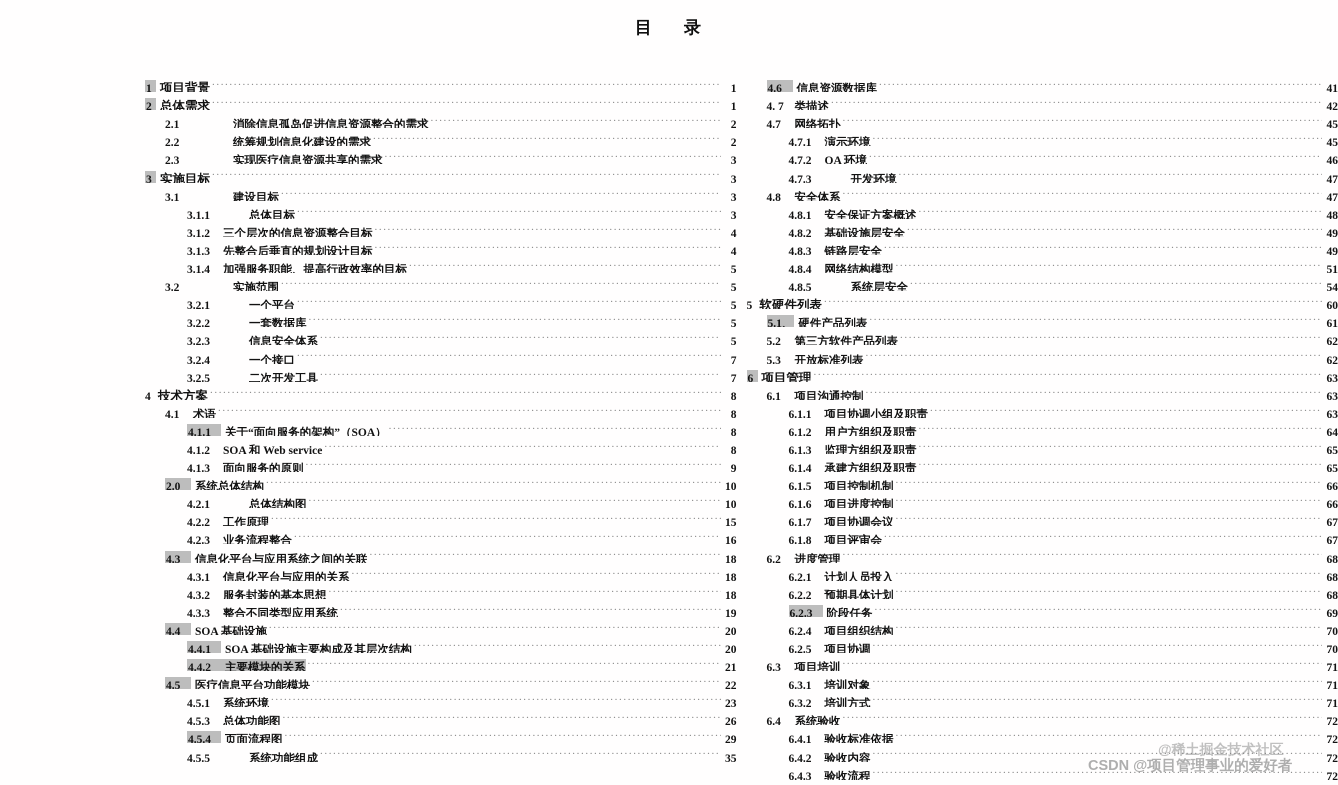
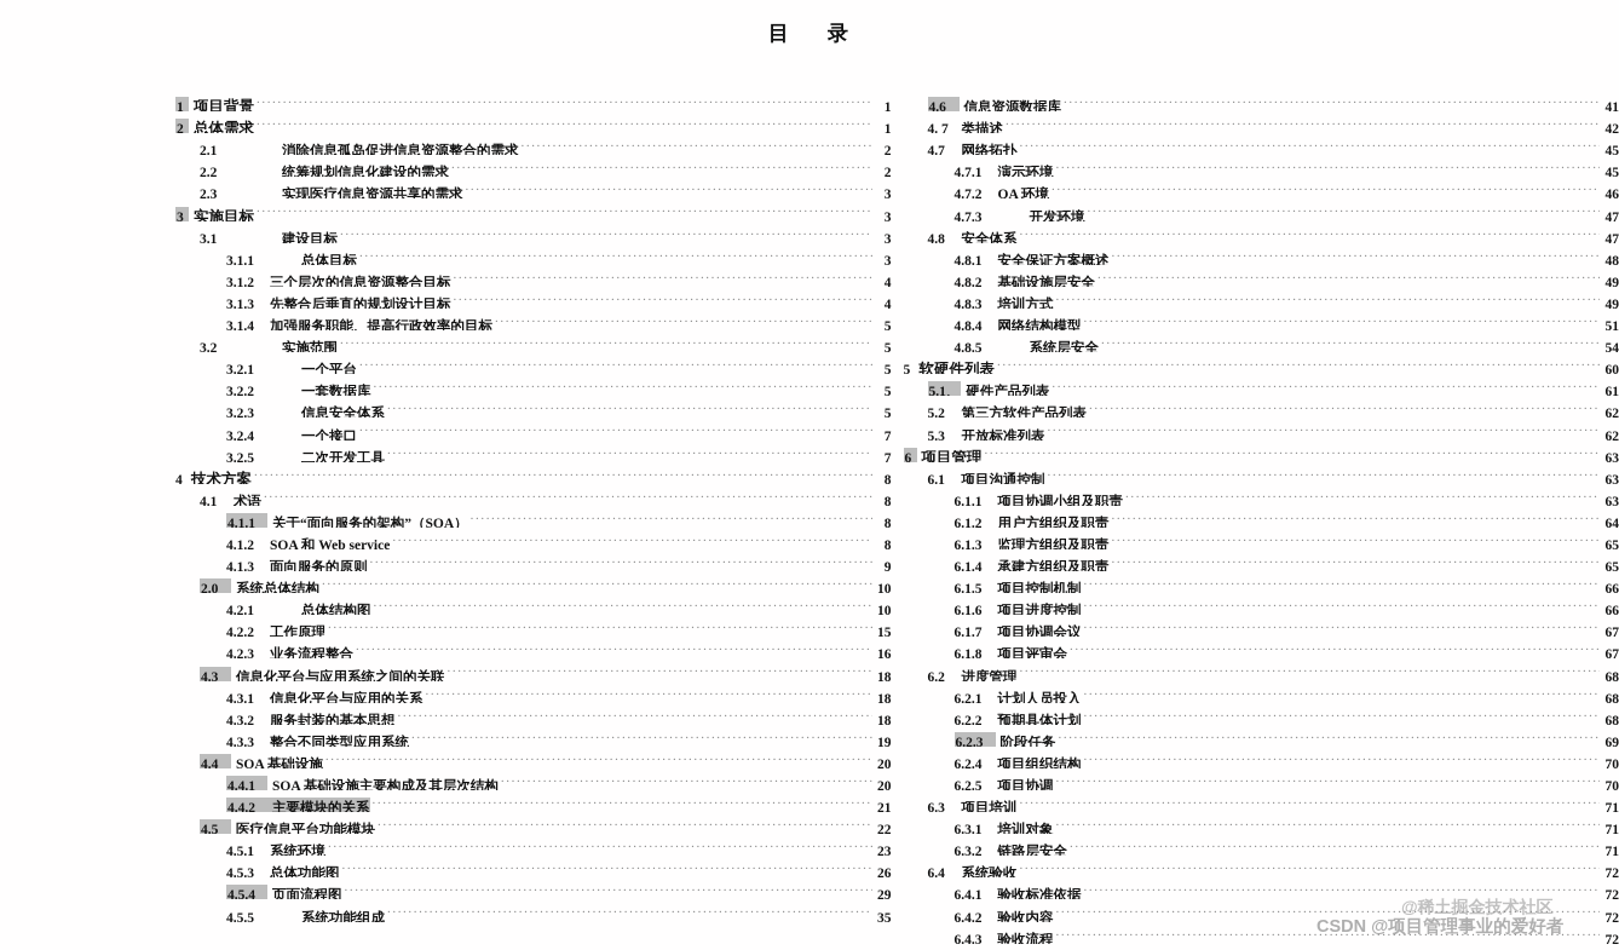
  目 录
  1
  项目背景
  1
  2
  总体需求
  1
  2.1
  消除信息孤岛促进信息资源整合的需求
  2
  2.2
  统筹规划信息化建设的需求
  2
  2.3
  实现医疗信息资源共享的需求
  3
  3
  实施目标
  3
  3.1
  建设目标
  3
  3.1.1
  总体目标
  3
  3.1.2
  三个层次的信息资源整合目标
  4
  3.1.3
  先整合后垂直的规划设计目标
  4
  3.1.4
  加强服务职能、提高行政效率的目标
  5
  3.2
  实施范围
  5
  3.2.1
  一个平台
  5
  3.2.2
  一套数据库
  5
  3.2.3
  信息安全体系
  5
  3.2.4
  一个接口
  7
  3.2.5
  二次开发工具
  7
  4
  技术方案
  8
  4.1
  术语
  8
  4.1.1
  关于“面向服务的架构”（SOA）
  8
  4.1.2
  SOA 和 Web service
  8
  4.1.3
  面向服务的原则
  9
  2.0
  系统总体结构
  10
  4.2.1
  总体结构图
  10
  4.2.2
  工作原理
  15
  4.2.3
  业务流程整合
  16
  4.3
  信息化平台与应用系统之间的关联
  18
  4.3.1
  信息化平台与应用的关系
  18
  4.3.2
  服务封装的基本思想
  18
  4.3.3
  整合不同类型应用系统
  19
  4.4
  SOA 基础设施
  20
  4.4.1
  SOA 基础设施主要构成及其层次结构
  20
  4.4.2
  主要模块的关系
  21
  4.5
  医疗信息平台功能模块
  22
  4.5.1
  系统环境
  23
  4.5.3
  总体功能图
  26
  4.5.4
  页面流程图
  29
  4.5.5
  系统功能组成
  35
  4.6
  信息资源数据库
  41
  4. 7
  类描述
  42
  4.7
  网络拓扑
  45
  4.7.1
  演示环境
  45
  4.7.2
  QA 环境
  46
  4.7.3
  开发环境
  47
  4.8
  安全体系
  47
  4.8.1
  安全保证方案概述
  48
  4.8.2
  基础设施层安全
  49
  4.8.3
- 链路层安全
+ 培训方式
  49
  4.8.4
  网络结构模型
  51
  4.8.5
  系统层安全
  54
  5
  软硬件列表
  60
  5.1、
  硬件产品列表
  61
  5.2
  第三方软件产品列表
  62
  5.3
  开放标准列表
  62
  6
  项目管理
  63
  6.1
  项目沟通控制
  63
  6.1.1
  项目协调小组及职责
  63
  6.1.2
  用户方组织及职责
  64
  6.1.3
  监理方组织及职责
  65
  6.1.4
  承建方组织及职责
  65
  6.1.5
  项目控制机制
  66
  6.1.6
  项目进度控制
  66
  6.1.7
  项目协调会议
  67
  6.1.8
  项目评审会
  67
  6.2
  进度管理
  68
  6.2.1
  计划人员投入
  68
  6.2.2
  预期具体计划
  68
  6.2.3
  阶段任务
  69
  6.2.4
  项目组织结构
  70
  6.2.5
  项目协调
  70
  6.3
  项目培训
  71
  6.3.1
  培训对象
  71
  6.3.2
- 培训方式
+ 链路层安全
  71
  6.4
  系统验收
  72
  6.4.1
  验收标准依据
  72
  6.4.2
  验收内容
  72
  6.4.3
  验收流程
  72
  @稀土掘金技术社区
  CSDN @项目管理事业的爱好者
